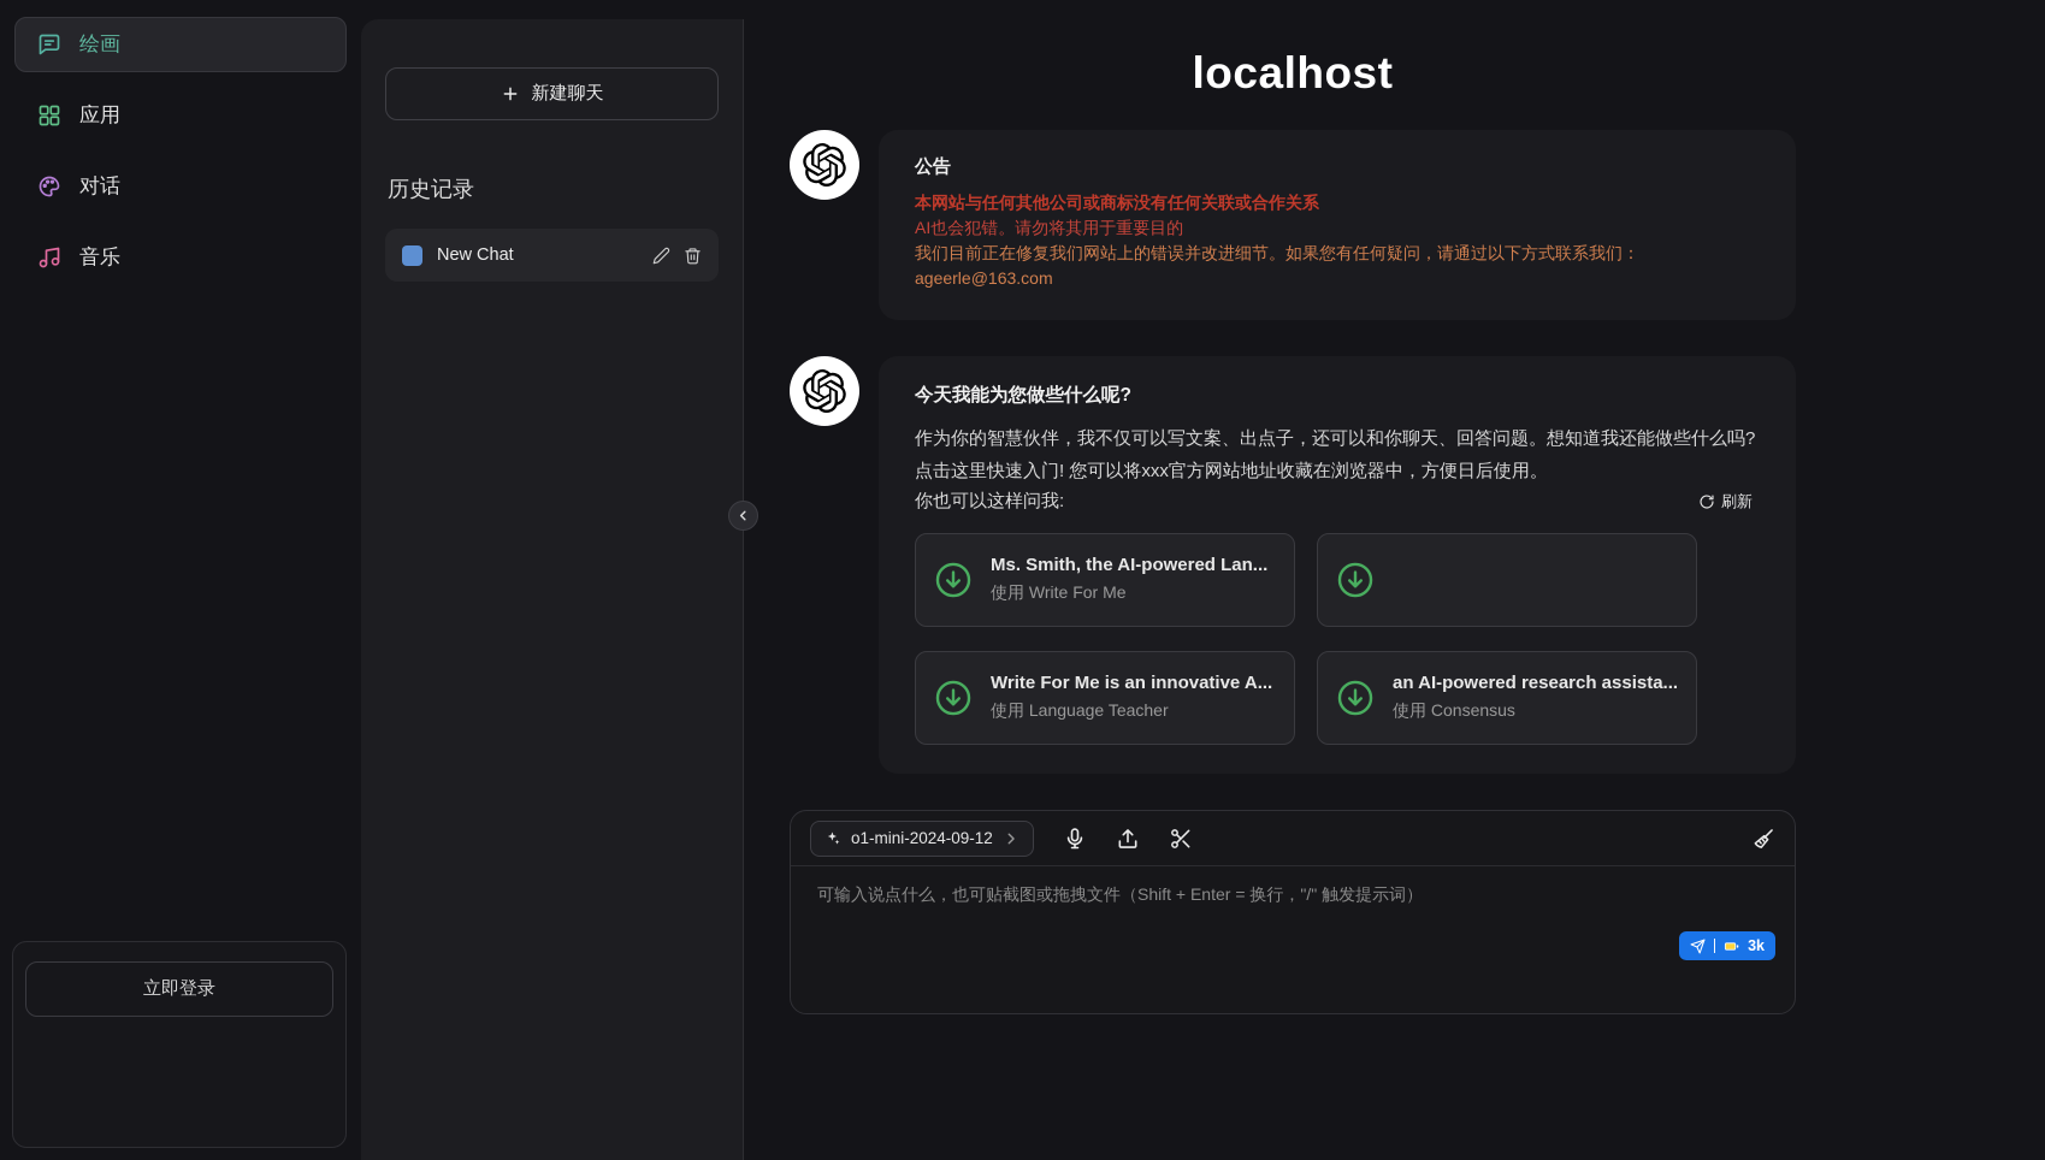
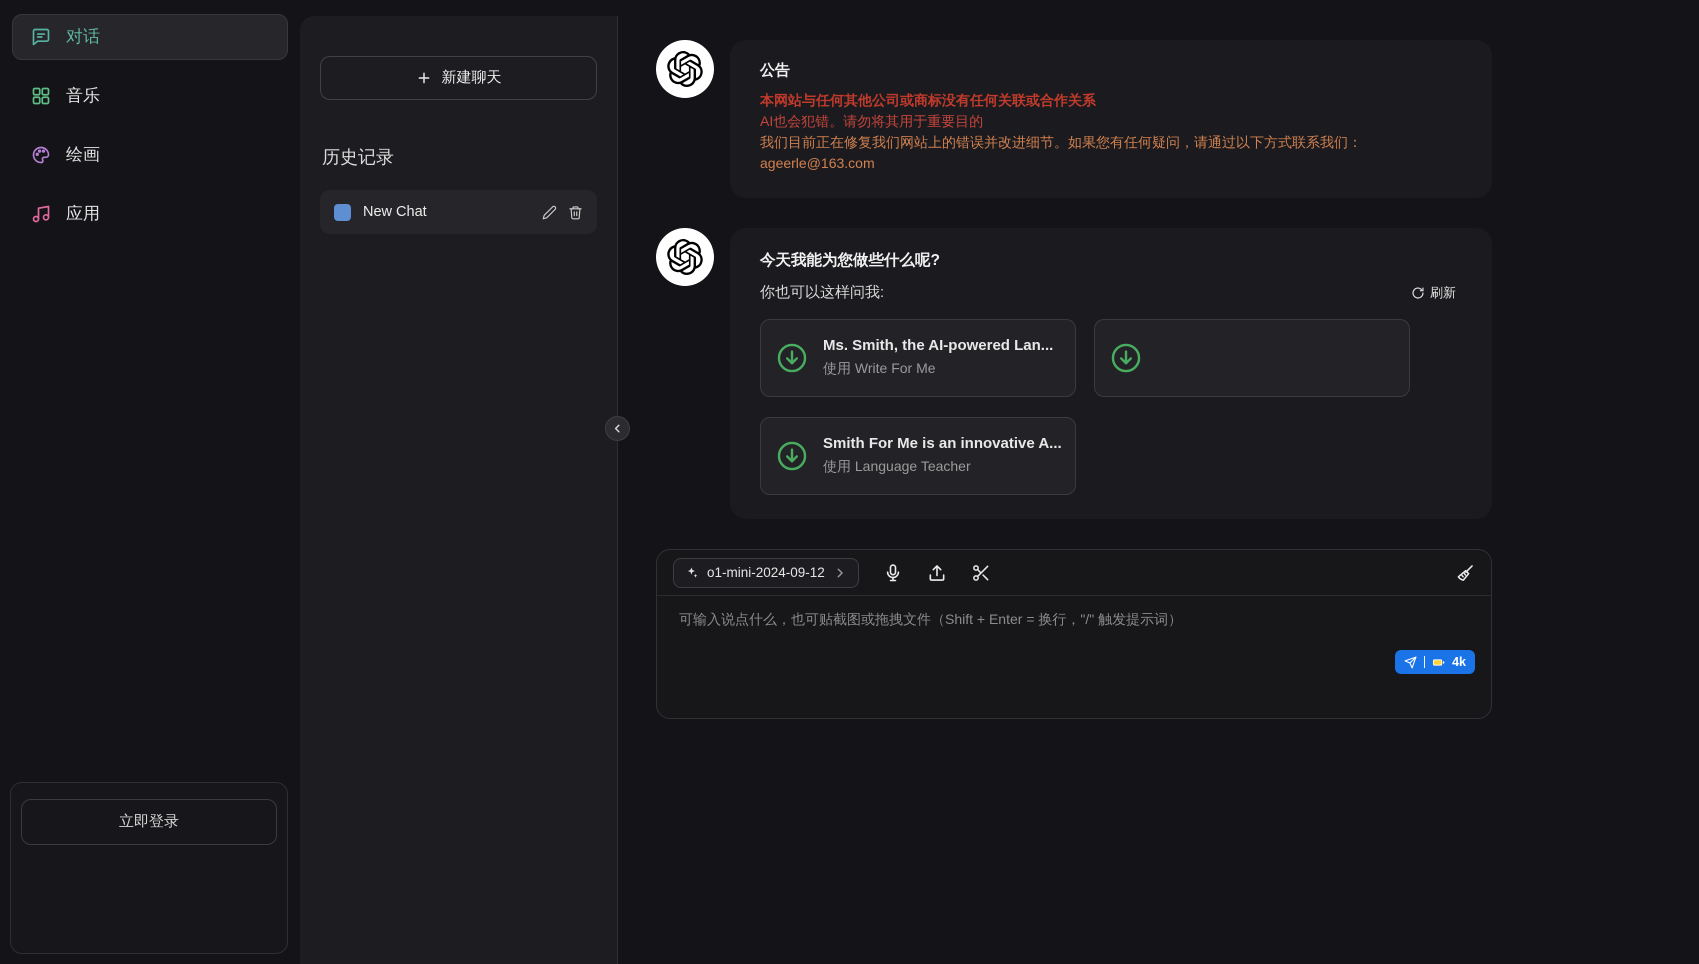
- 绘画
+ 对话
- 应用
+ 音乐
- 对话
+ 绘画
- 音乐
+ 应用
  立即登录
  新建聊天
  历史记录
  New Chat
- localhost
  公告
  本网站与任何其他公司或商标没有任何关联或合作关系
  AI也会犯错。请勿将其用于重要目的
  我们目前正在修复我们网站上的错误并改进细节。如果您有任何疑问，请通过以下方式联系我们：
  ageerle@163.com
  今天我能为您做些什么呢?
- 作为你的智慧伙伴，我不仅可以写文案、出点子，还可以和你聊天、回答问题。想知道我还能做些什么吗? 点击这里快速入门! 您可以将xxx官方网站地址收藏在浏览器中，方便日后使用。
  你也可以这样问我:
  刷新
  Ms. Smith, the AI-powered Lan...
  使用 Write For Me
- Write For Me is an innovative A...
+ Smith For Me is an innovative A...
  使用 Language Teacher
- an AI-powered research assista...
- 使用 Consensus
  o1-mini-2024-09-12
  可输入说点什么，也可贴截图或拖拽文件（Shift + Enter = 换行，"/" 触发提示词）
- 3k
+ 4k
